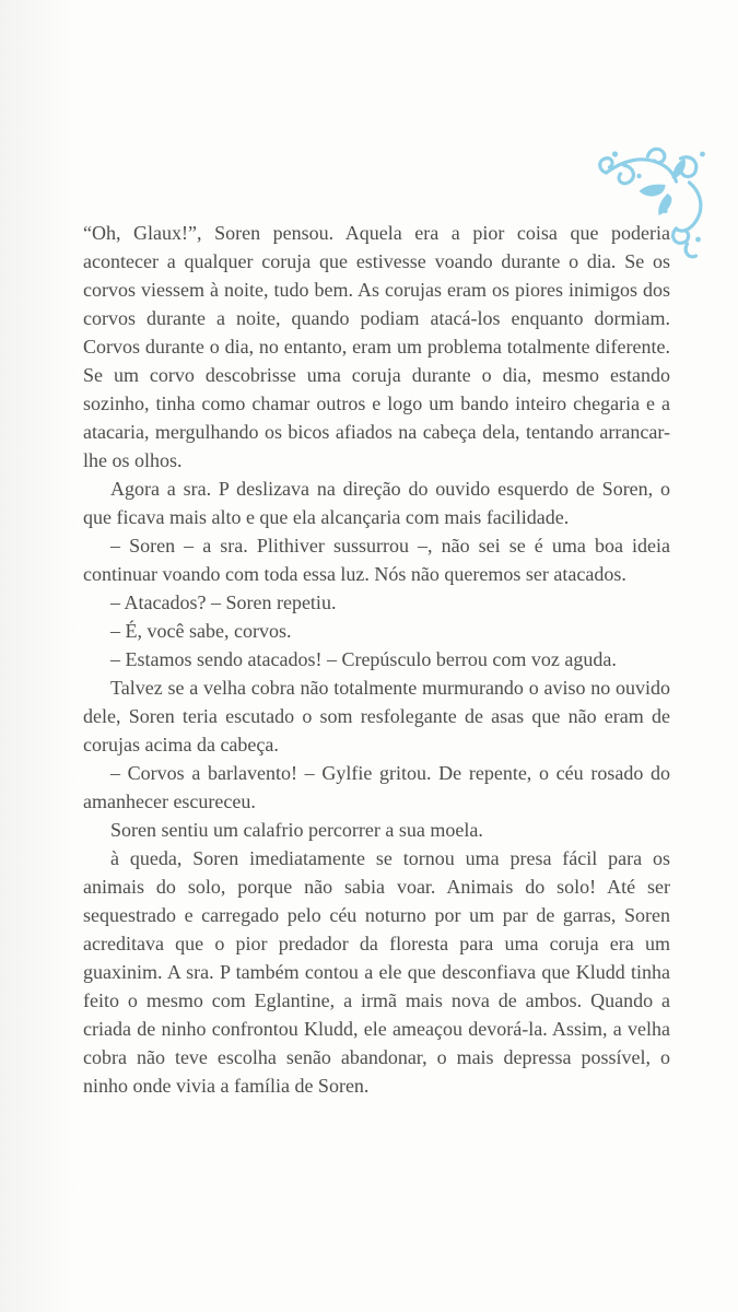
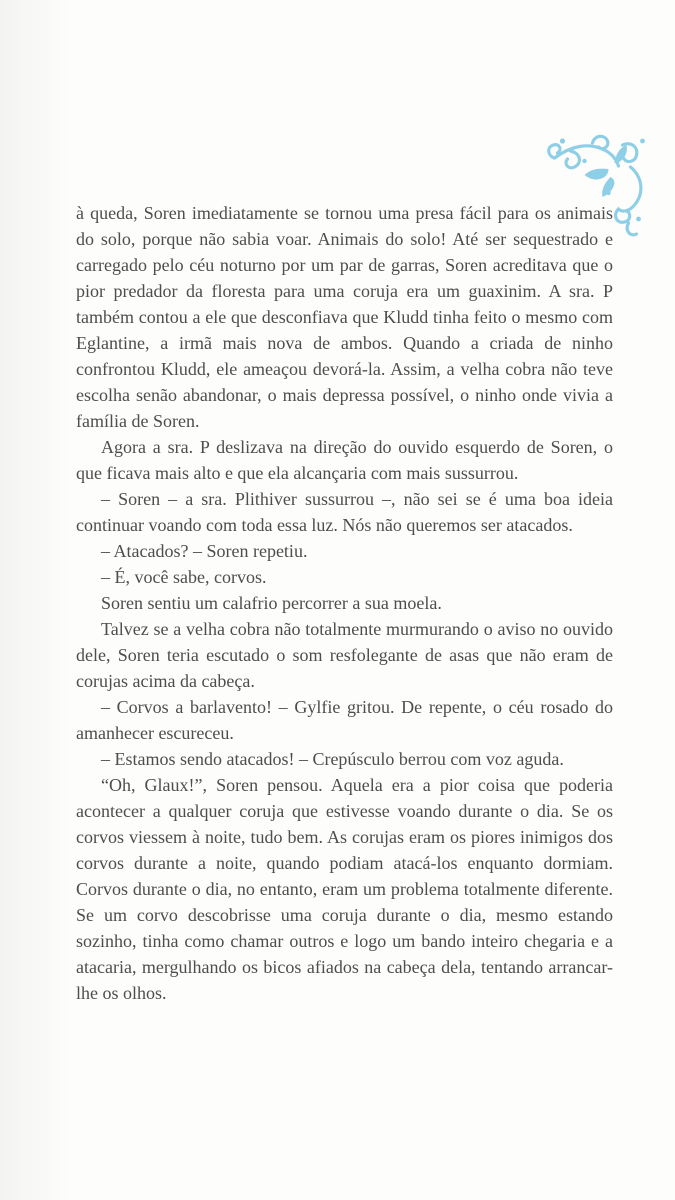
- “Oh, Glaux!”, Soren pensou. Aquela era a pior coisa que poderia acontecer a qualquer coruja que estivesse voando durante o dia. Se os corvos viessem à noite, tudo bem. As corujas eram os piores inimigos dos corvos durante a noite, quando podiam atacá-los enquanto dormiam. Corvos durante o dia, no entanto, eram um problema totalmente diferente. Se um corvo descobrisse uma coruja durante o dia, mesmo estando sozinho, tinha como chamar outros e logo um bando inteiro chegaria e a atacaria, mergulhando os bicos afiados na cabeça dela, tentando arrancar-lhe os olhos.
+ à queda, Soren imediatamente se tornou uma presa fácil para os animais do solo, porque não sabia voar. Animais do solo! Até ser sequestrado e carregado pelo céu noturno por um par de garras, Soren acreditava que o pior predador da floresta para uma coruja era um guaxinim. A sra. P também contou a ele que desconfiava que Kludd tinha feito o mesmo com Eglantine, a irmã mais nova de ambos. Quando a criada de ninho confrontou Kludd, ele ameaçou devorá-la. Assim, a velha cobra não teve escolha senão abandonar, o mais depressa possível, o ninho onde vivia a família de Soren.
- Agora a sra. P deslizava na direção do ouvido esquerdo de Soren, o que ficava mais alto e que ela alcançaria com mais facilidade.
+ Agora a sra. P deslizava na direção do ouvido esquerdo de Soren, o que ficava mais alto e que ela alcançaria com mais sussurrou.
  – Soren – a sra. Plithiver sussurrou –, não sei se é uma boa ideia continuar voando com toda essa luz. Nós não queremos ser atacados.
  – Atacados? – Soren repetiu.
  – É, você sabe, corvos.
- – Estamos sendo atacados! – Crepúsculo berrou com voz aguda.
+ Soren sentiu um calafrio percorrer a sua moela.
  Talvez se a velha cobra não totalmente murmurando o aviso no ouvido dele, Soren teria escutado o som resfolegante de asas que não eram de corujas acima da cabeça.
  – Corvos a barlavento! – Gylfie gritou. De repente, o céu rosado do amanhecer escureceu.
- Soren sentiu um calafrio percorrer a sua moela.
+ – Estamos sendo atacados! – Crepúsculo berrou com voz aguda.
- à queda, Soren imediatamente se tornou uma presa fácil para os animais do solo, porque não sabia voar. Animais do solo! Até ser sequestrado e carregado pelo céu noturno por um par de garras, Soren acreditava que o pior predador da floresta para uma coruja era um guaxinim. A sra. P também contou a ele que desconfiava que Kludd tinha feito o mesmo com Eglantine, a irmã mais nova de ambos. Quando a criada de ninho confrontou Kludd, ele ameaçou devorá-la. Assim, a velha cobra não teve escolha senão abandonar, o mais depressa possível, o ninho onde vivia a família de Soren.
+ “Oh, Glaux!”, Soren pensou. Aquela era a pior coisa que poderia acontecer a qualquer coruja que estivesse voando durante o dia. Se os corvos viessem à noite, tudo bem. As corujas eram os piores inimigos dos corvos durante a noite, quando podiam atacá-los enquanto dormiam. Corvos durante o dia, no entanto, eram um problema totalmente diferente. Se um corvo descobrisse uma coruja durante o dia, mesmo estando sozinho, tinha como chamar outros e logo um bando inteiro chegaria e a atacaria, mergulhando os bicos afiados na cabeça dela, tentando arrancar-lhe os olhos.
